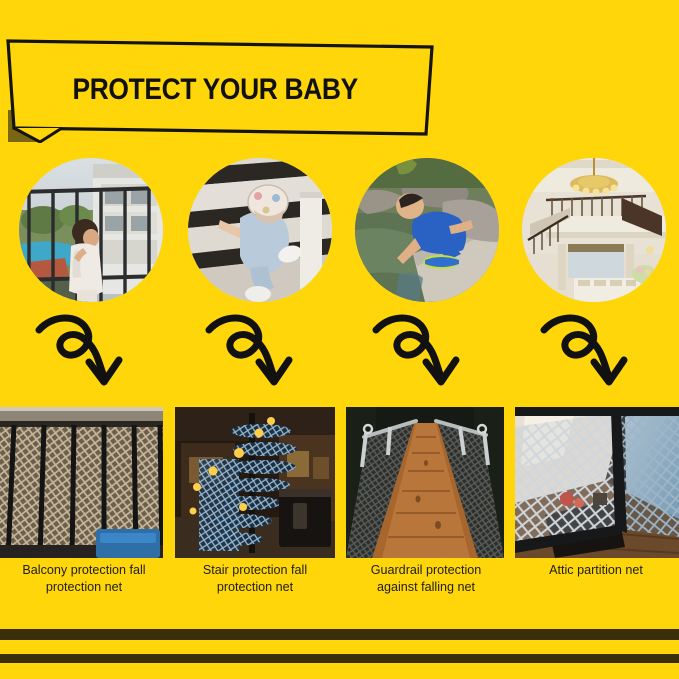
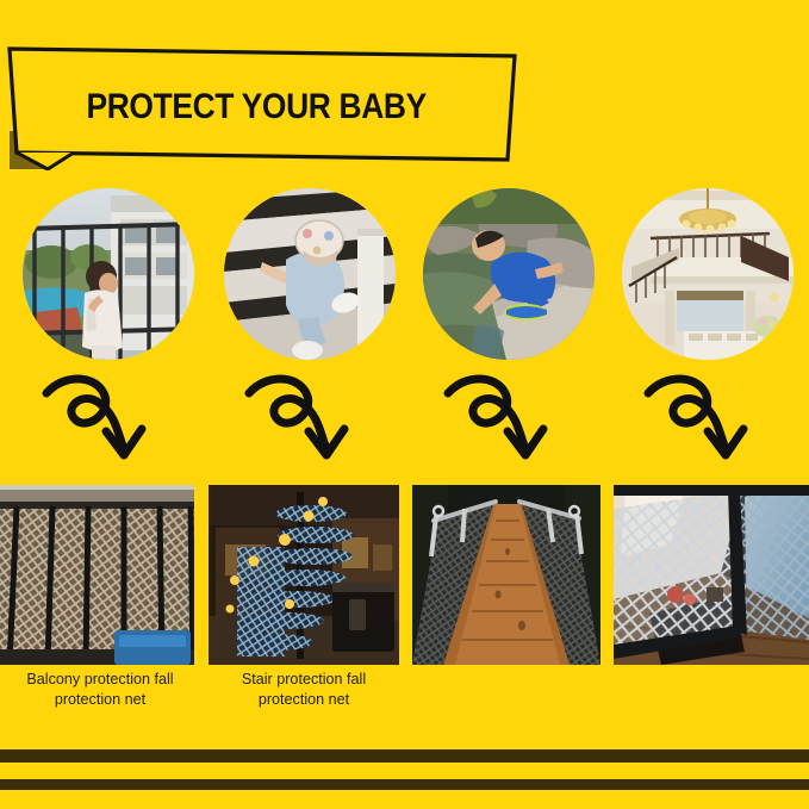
  PROTECT YOUR BABY
  Balcony protection fall
  protection net
  Stair protection fall
  protection net
- Guardrail protection
- against falling net
- Attic partition net
